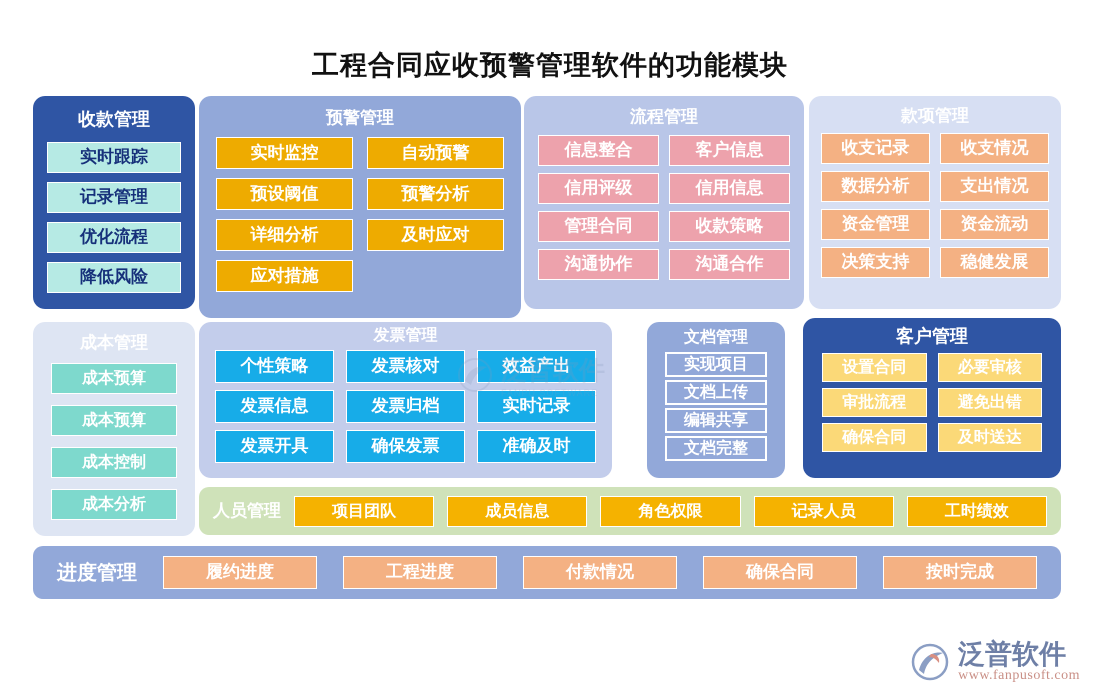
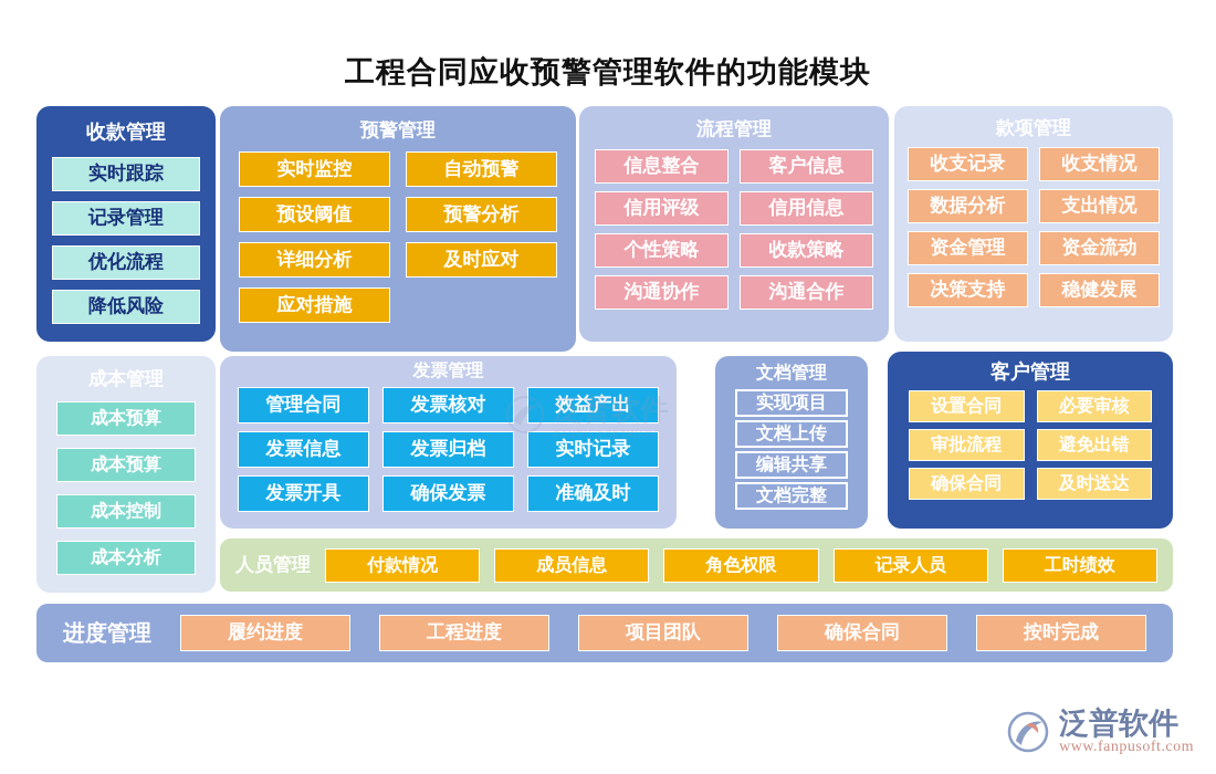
  工程合同应收预警管理软件的功能模块
  收款管理
  实时跟踪
  记录管理
  优化流程
  降低风险
  预警管理
  实时监控
  自动预警
  预设阈值
  预警分析
  详细分析
  及时应对
  应对措施
  流程管理
  信息整合
  客户信息
  信用评级
  信用信息
- 管理合同
+ 个性策略
  收款策略
  沟通协作
  沟通合作
  款项管理
  收支记录
  收支情况
  数据分析
  支出情况
  资金管理
  资金流动
  决策支持
  稳健发展
  成本管理
  成本预算
  成本预算
  成本控制
  成本分析
  发票管理
- 个性策略
+ 管理合同
  发票核对
  效益产出
  发票信息
  发票归档
  实时记录
  发票开具
  确保发票
  准确及时
  文档管理
  实现项目
  文档上传
  编辑共享
  文档完整
  客户管理
  设置合同
  必要审核
  审批流程
  避免出错
  确保合同
  及时送达
  人员管理
- 项目团队
+ 付款情况
  成员信息
  角色权限
  记录人员
  工时绩效
  进度管理
  履约进度
  工程进度
- 付款情况
+ 项目团队
  确保合同
  按时完成
  泛普软件
  FANPU SOFTWARE
  泛普软件
  www.fanpusoft.com
